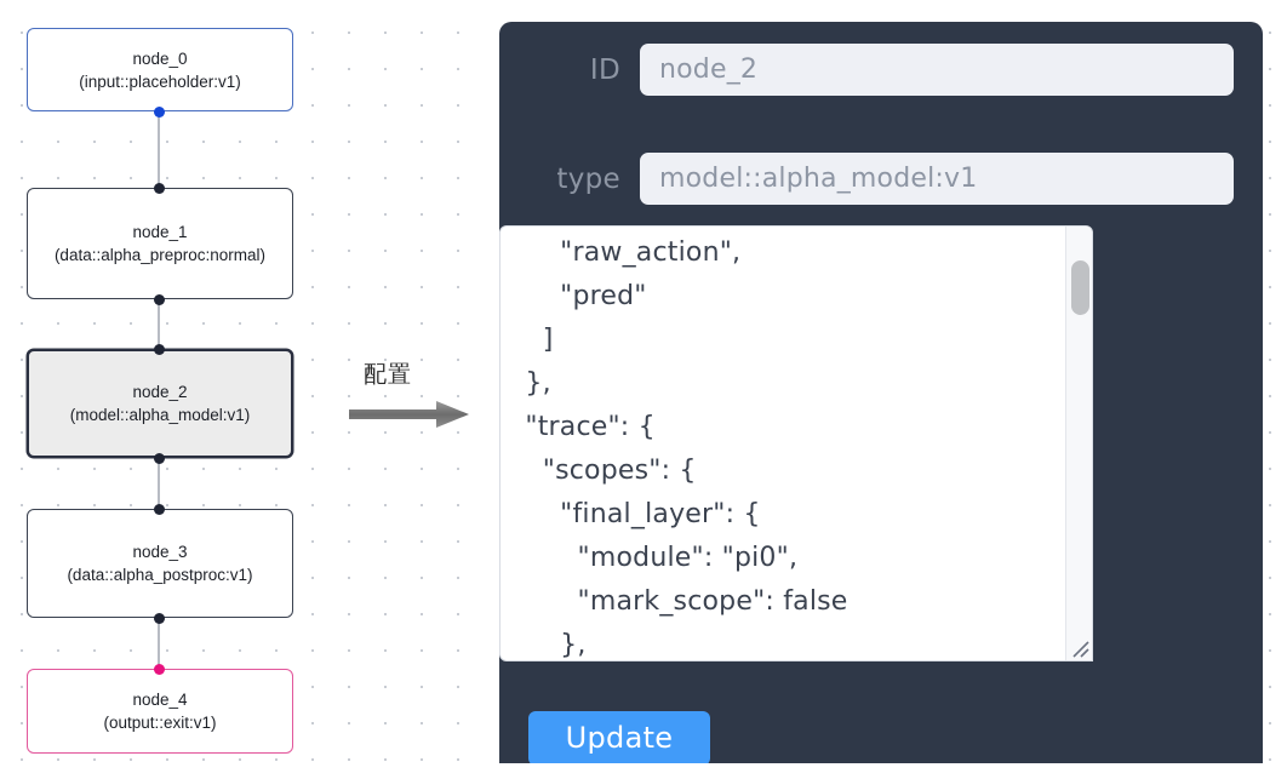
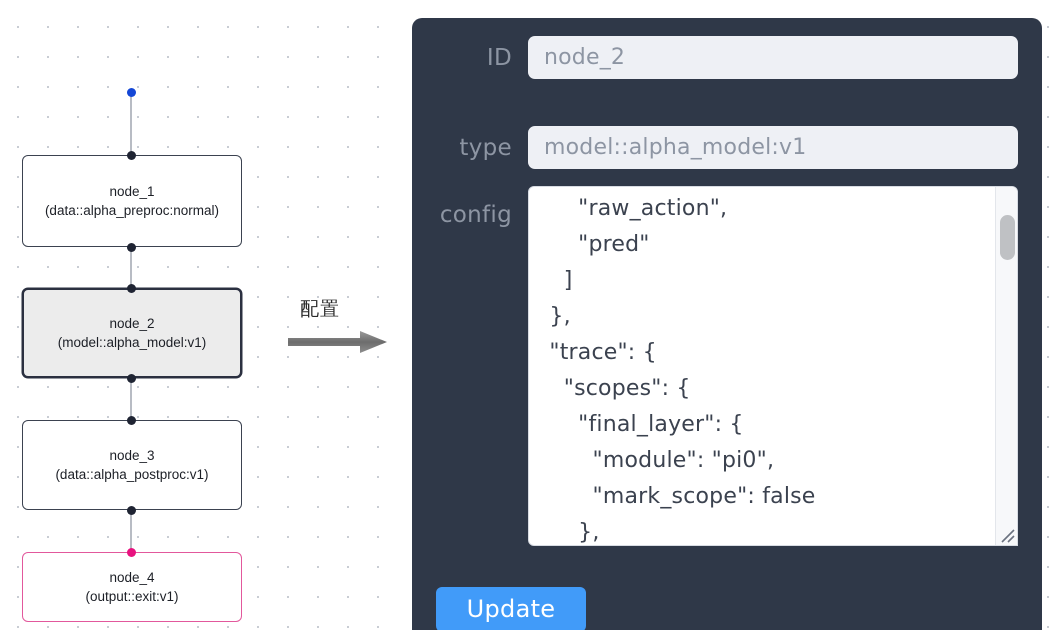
- node_0
- (input::placeholder:v1)
  node_1
  (data::alpha_preproc:normal)
  node_2
  (model::alpha_model:v1)
  node_3
  (data::alpha_postproc:v1)
  node_4
  (output::exit:v1)
  配置
  ID
  node_2
  type
  model::alpha_model:v1
+ config
  "raw_action",
  "pred"
  ]
  },
  "trace": {
  "scopes": {
  "final_layer": {
  "module": "pi0",
  "mark_scope": false
  },
  Update
